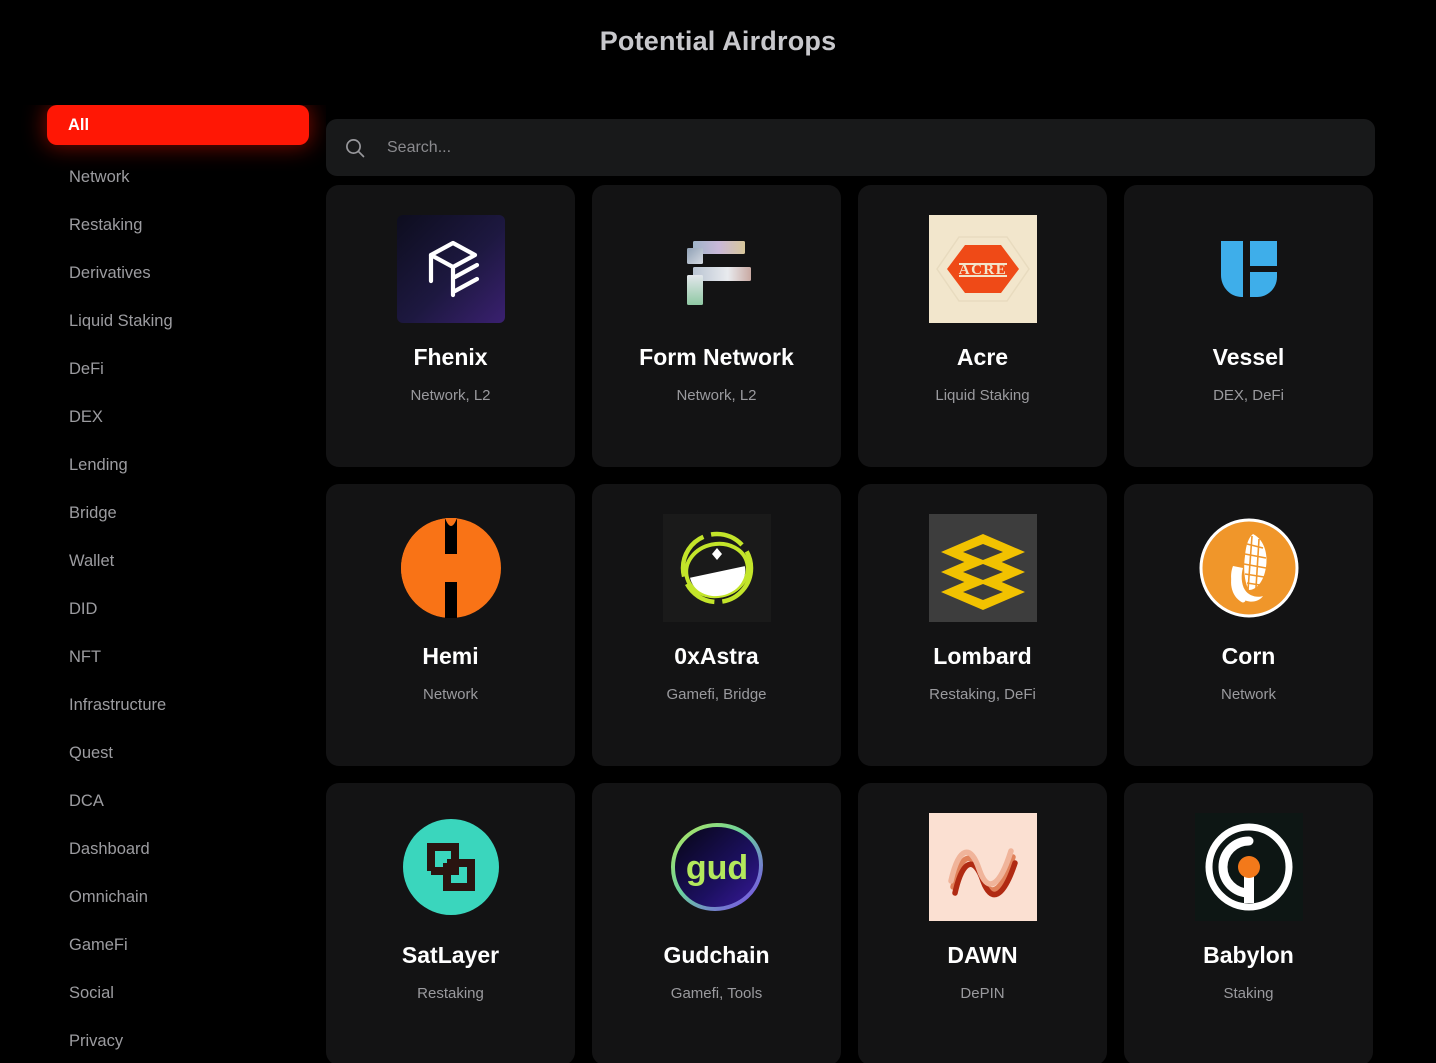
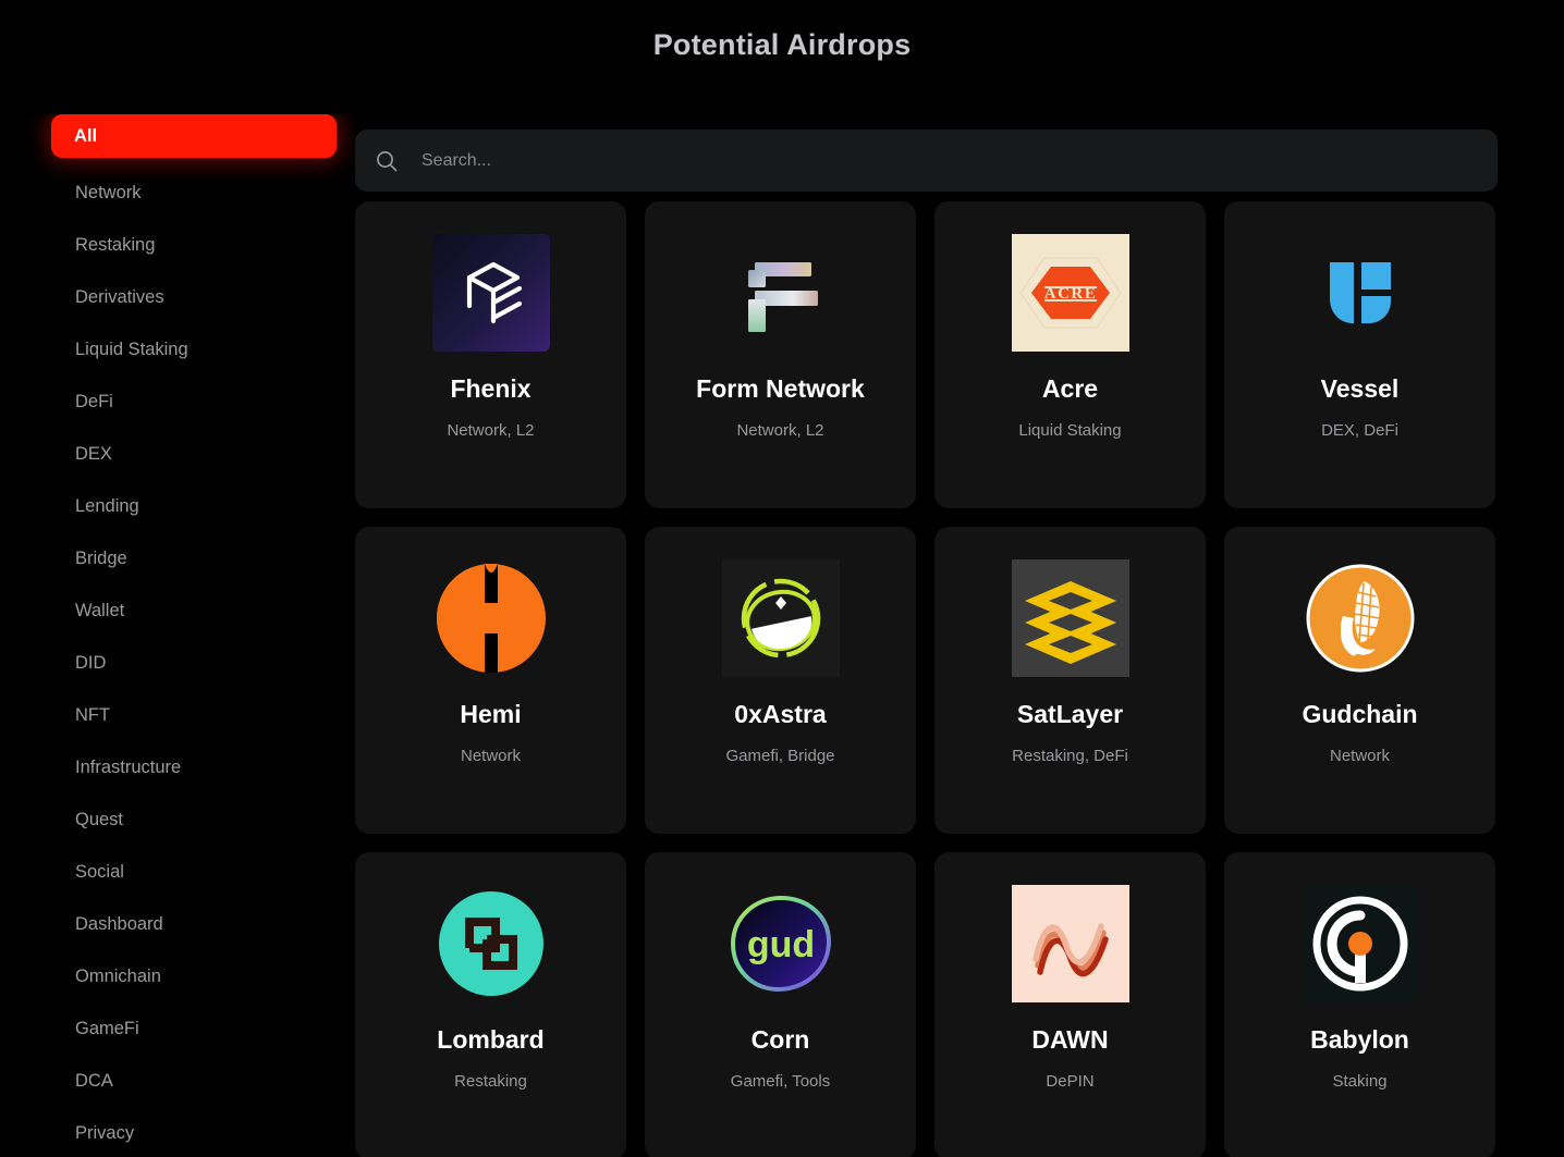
  Potential Airdrops
  All
  Network
  Restaking
  Derivatives
  Liquid Staking
  DeFi
  DEX
  Lending
  Bridge
  Wallet
  DID
  NFT
  Infrastructure
  Quest
- DCA
+ Social
  Dashboard
  Omnichain
  GameFi
- Social
+ DCA
  Privacy
  Search...
  Fhenix
  Network, L2
  Form Network
  Network, L2
  ACRE
  Acre
  Liquid Staking
  Vessel
  DEX, DeFi
  Hemi
  Network
  0xAstra
  Gamefi, Bridge
- Lombard
+ SatLayer
  Restaking, DeFi
- Corn
+ Gudchain
  Network
- SatLayer
+ Lombard
  Restaking
  gud
- Gudchain
+ Corn
  Gamefi, Tools
  DAWN
  DePIN
  Babylon
  Staking
